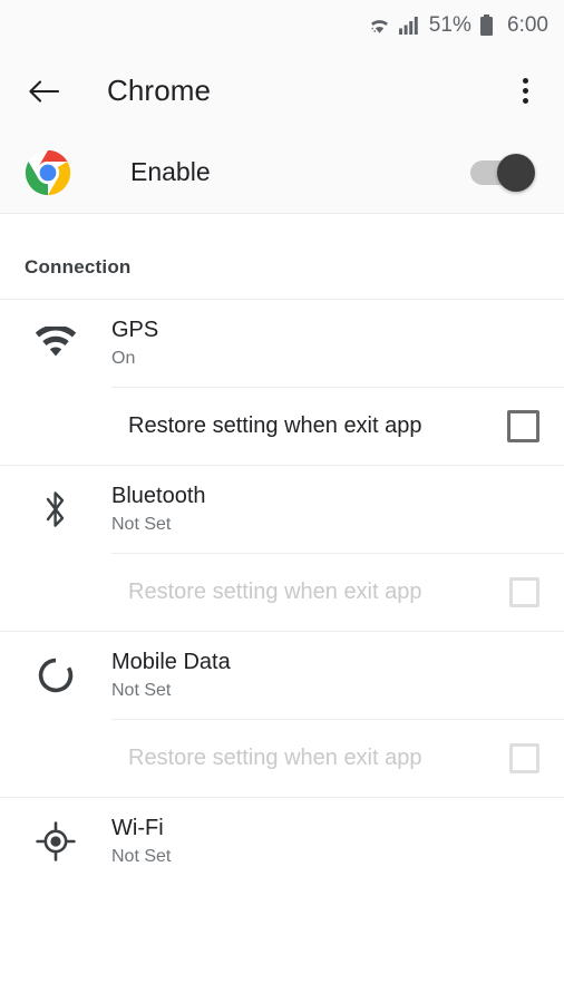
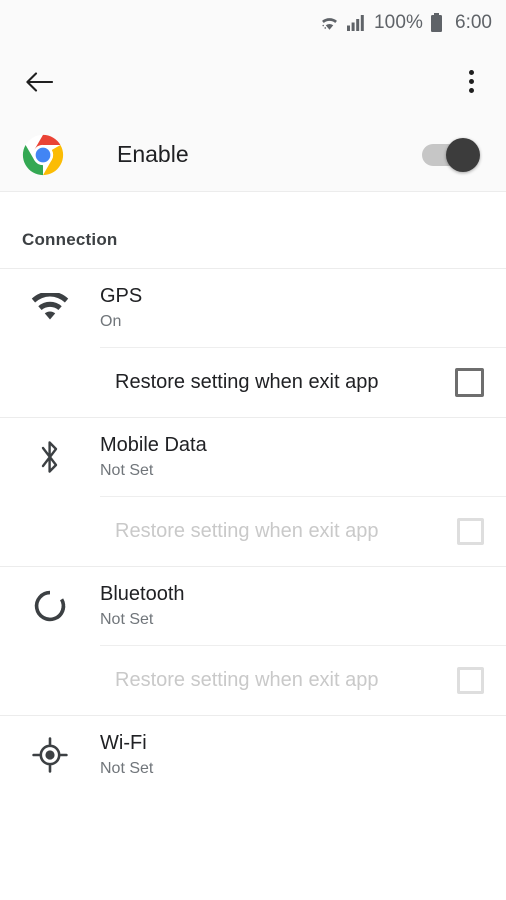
- 51%
+ 100%
  6:00
- Chrome
  Enable
  Connection
  GPS
  On
  Restore setting when exit app
- Bluetooth
+ Mobile Data
  Not Set
  Restore setting when exit app
- Mobile Data
+ Bluetooth
  Not Set
  Restore setting when exit app
  Wi-Fi
  Not Set
